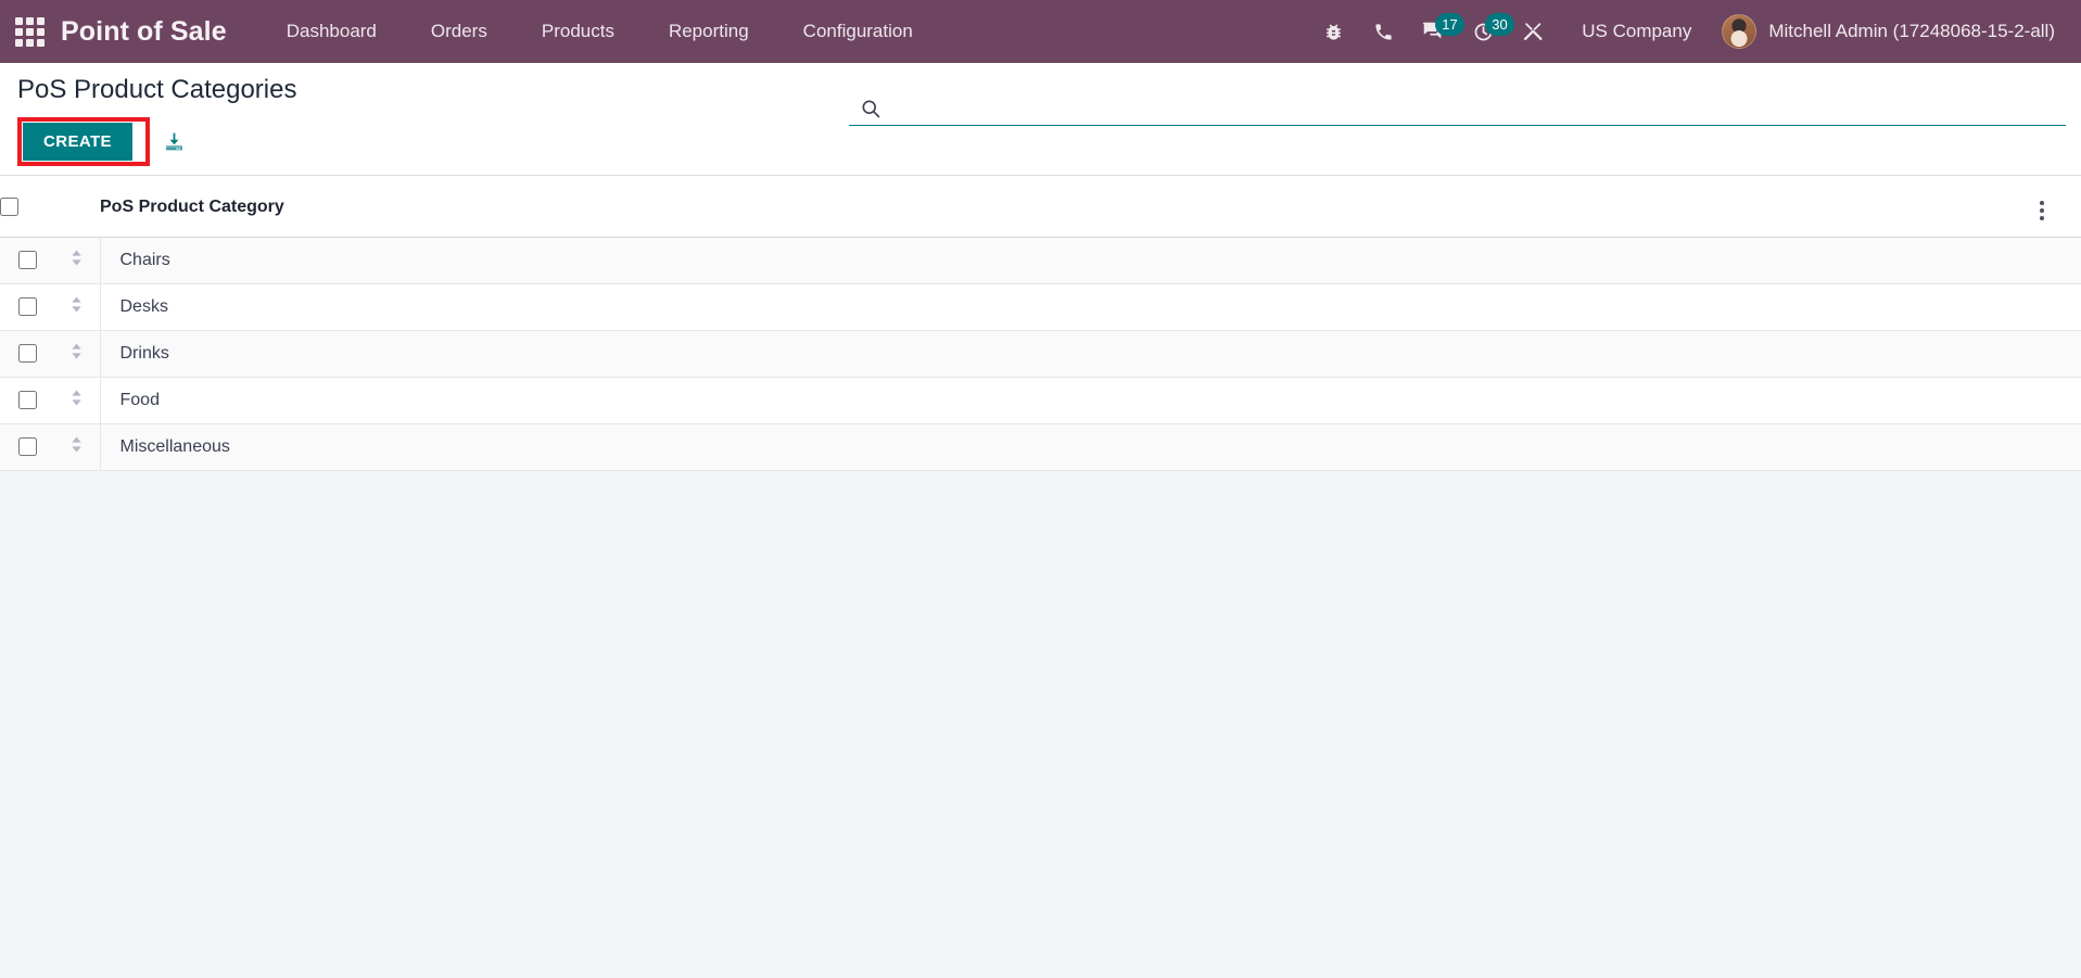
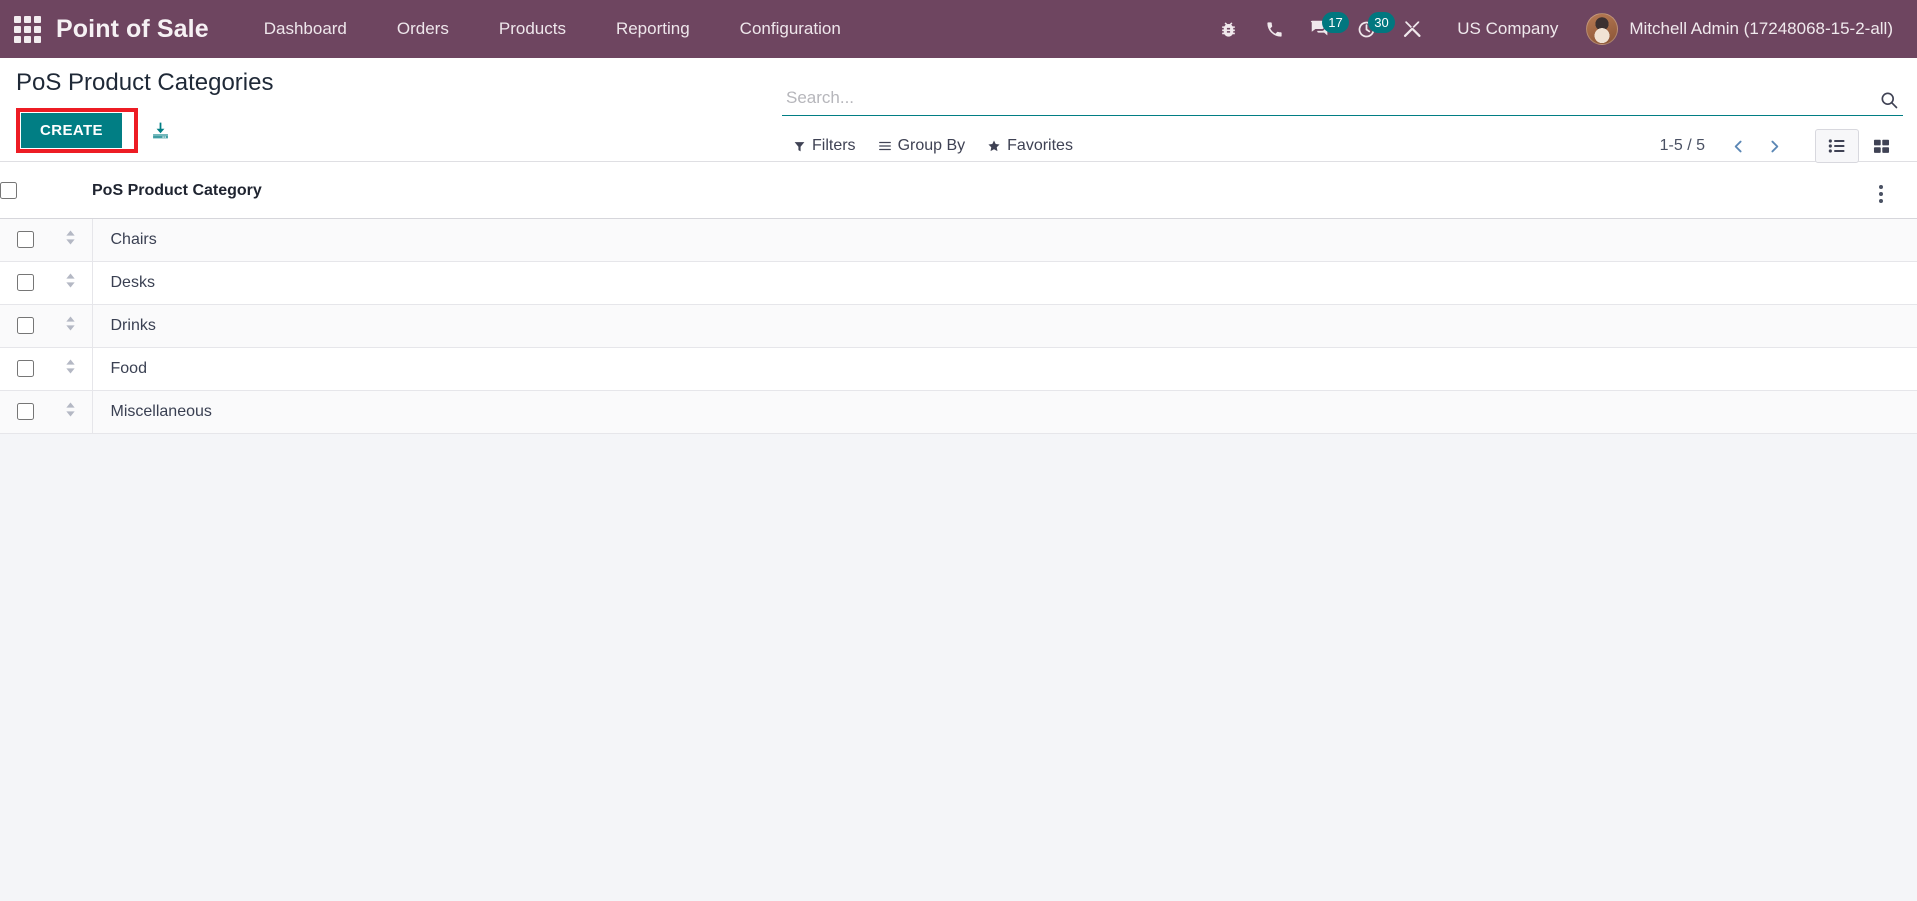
  Point of Sale
  Dashboard
  Orders
  Products
  Reporting
  Configuration
  17
  30
  US Company
  Mitchell Admin (17248068-15-2-all)
  PoS Product Categories
  CREATE
+ Search...
+ Filters
+ Group By
+ Favorites
+ 1-5 / 5
  		PoS Product Category
  		Chairs
  		Desks
  		Drinks
  		Food
  		Miscellaneous
